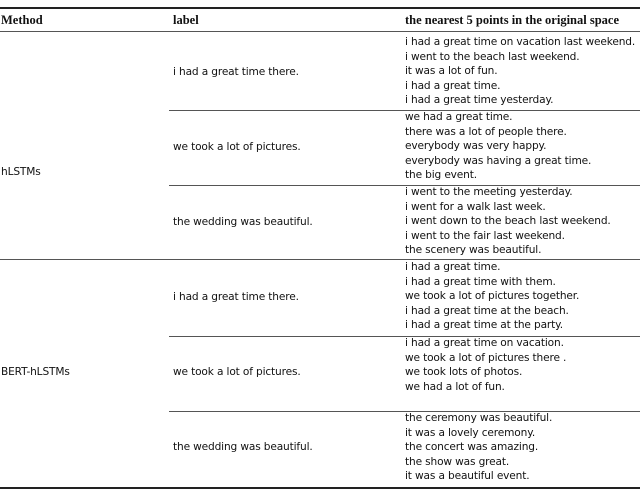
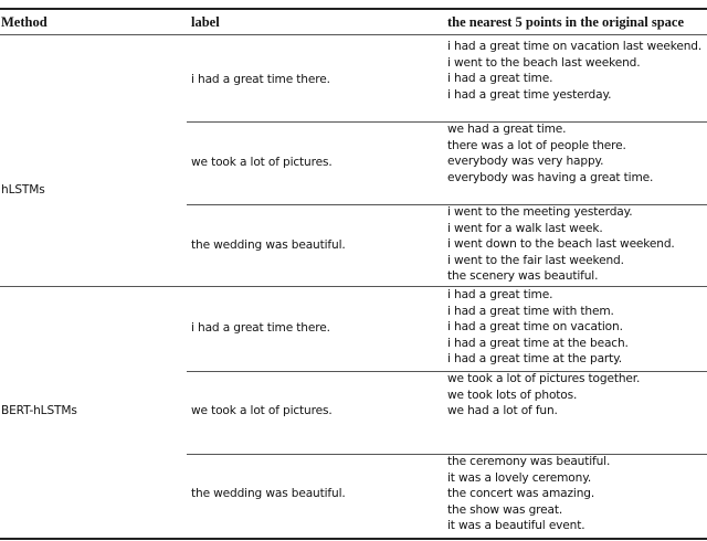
  Method
  label
  the nearest 5 points in the original space
  hLSTMs
  i had a great time there.
  i had a great time on vacation last weekend.
  i went to the beach last weekend.
- it was a lot of fun.
  i had a great time.
  i had a great time yesterday.
  we took a lot of pictures.
  we had a great time.
  there was a lot of people there.
  everybody was very happy.
  everybody was having a great time.
- the big event.
  the wedding was beautiful.
  i went to the meeting yesterday.
  i went for a walk last week.
  i went down to the beach last weekend.
  i went to the fair last weekend.
  the scenery was beautiful.
  BERT-hLSTMs
  i had a great time there.
  i had a great time.
  i had a great time with them.
- we took a lot of pictures together.
+ i had a great time on vacation.
  i had a great time at the beach.
  i had a great time at the party.
  we took a lot of pictures.
- i had a great time on vacation.
+ we took a lot of pictures together.
- we took a lot of pictures there .
  we took lots of photos.
  we had a lot of fun.
  the wedding was beautiful.
  the ceremony was beautiful.
  it was a lovely ceremony.
  the concert was amazing.
  the show was great.
  it was a beautiful event.
